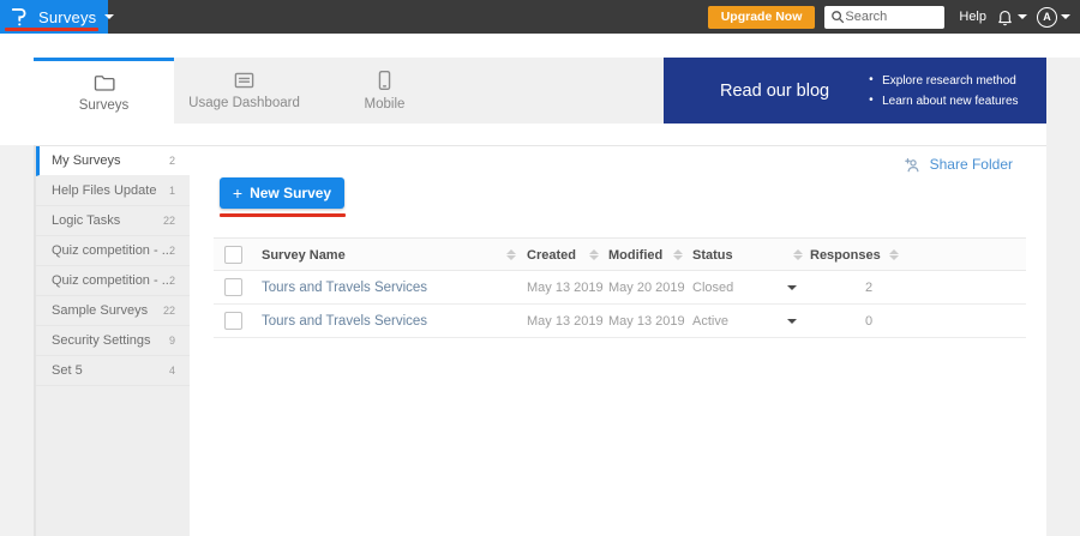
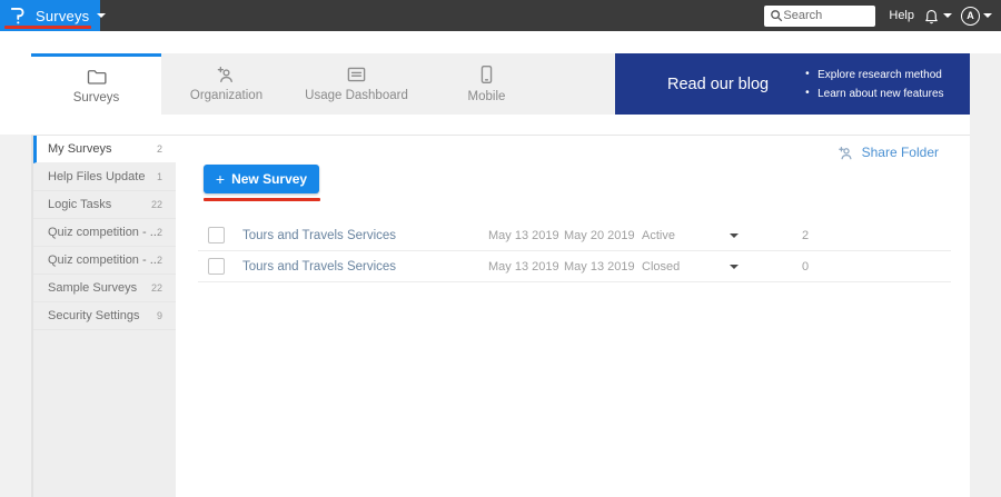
  Surveys
- Upgrade Now
  Search
  Help
  A
  Surveys
+ Organization
  Usage Dashboard
  Mobile
  Read our blog
  Explore research method
  Learn about new features
  My Surveys
  2
  Help Files Update
  1
  Logic Tasks
  22
  Quiz competition - ...
  2
  Quiz competition - ...
  2
  Sample Surveys
  22
  Security Settings
  9
- Set 5
- 4
  Share Folder
  +
  New Survey
- Survey Name
- Created
- Modified
- Status
- Responses
  Tours and Travels Services
  May 13 2019
  May 20 2019
- Closed
+ Active
  2
  Tours and Travels Services
  May 13 2019
  May 13 2019
- Active
+ Closed
  0
